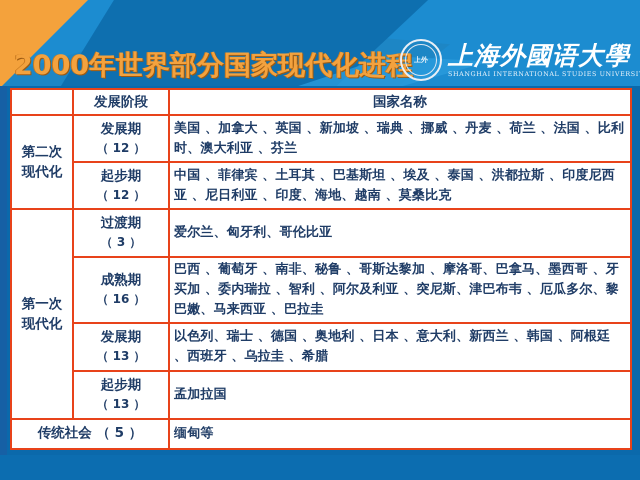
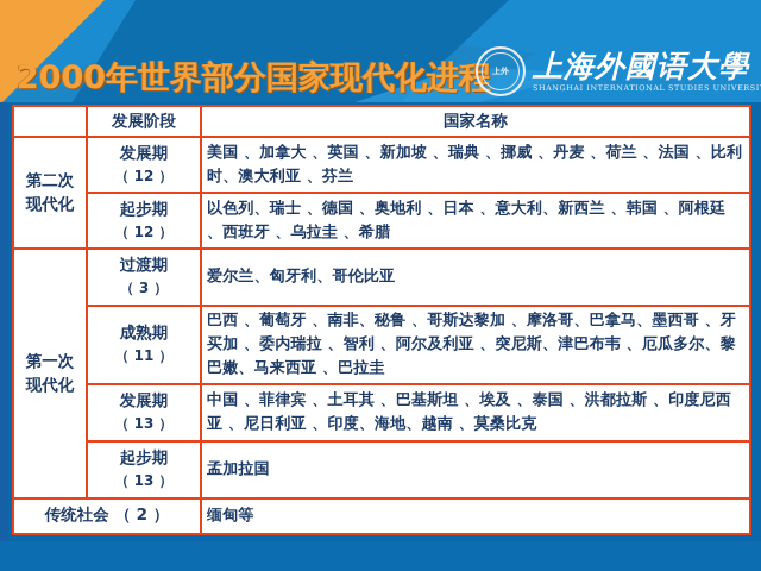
  2000年世界部分国家现代化进程
  上外
  上海外國语大學
  SHANGHAI INTERNATIONAL STUDIES UNIVERSI
  	发展阶段	国家名称
  第二次现代化	发展期 （ 12 ）	美国 、加拿大 、英国 、新加坡 、瑞典 、挪威 、丹麦 、荷兰 、法国 、比利时、澳大利亚 、芬兰
- 起步期 （ 12 ）	中国 、菲律宾 、土耳其 、巴基斯坦 、埃及 、泰国 、洪都拉斯 、印度尼西亚 、尼日利亚 、印度、海地、越南 、莫桑比克
+ 起步期 （ 12 ）	以色列、瑞士 、德国 、奥地利 、日本 、意大利、新西兰 、韩国 、阿根廷 、西班牙 、乌拉圭 、希腊
  第一次现代化	过渡期 （ 3 ）	爱尔兰、匈牙利、哥伦比亚
- 成熟期 （ 16 ）	巴西 、葡萄牙 、南非、秘鲁 、哥斯达黎加 、摩洛哥、巴拿马、墨西哥 、牙买加 、委内瑞拉 、智利 、阿尔及利亚 、突尼斯、津巴布韦 、厄瓜多尔、黎巴嫩、马来西亚 、巴拉圭
+ 成熟期 （ 11 ）	巴西 、葡萄牙 、南非、秘鲁 、哥斯达黎加 、摩洛哥、巴拿马、墨西哥 、牙买加 、委内瑞拉 、智利 、阿尔及利亚 、突尼斯、津巴布韦 、厄瓜多尔、黎巴嫩、马来西亚 、巴拉圭
- 发展期 （ 13 ）	以色列、瑞士 、德国 、奥地利 、日本 、意大利、新西兰 、韩国 、阿根廷 、西班牙 、乌拉圭 、希腊
+ 发展期 （ 13 ）	中国 、菲律宾 、土耳其 、巴基斯坦 、埃及 、泰国 、洪都拉斯 、印度尼西亚 、尼日利亚 、印度、海地、越南 、莫桑比克
  起步期 （ 13 ）	孟加拉国
- 传统社会 （ 5 ）	缅甸等
+ 传统社会 （ 2 ）	缅甸等
